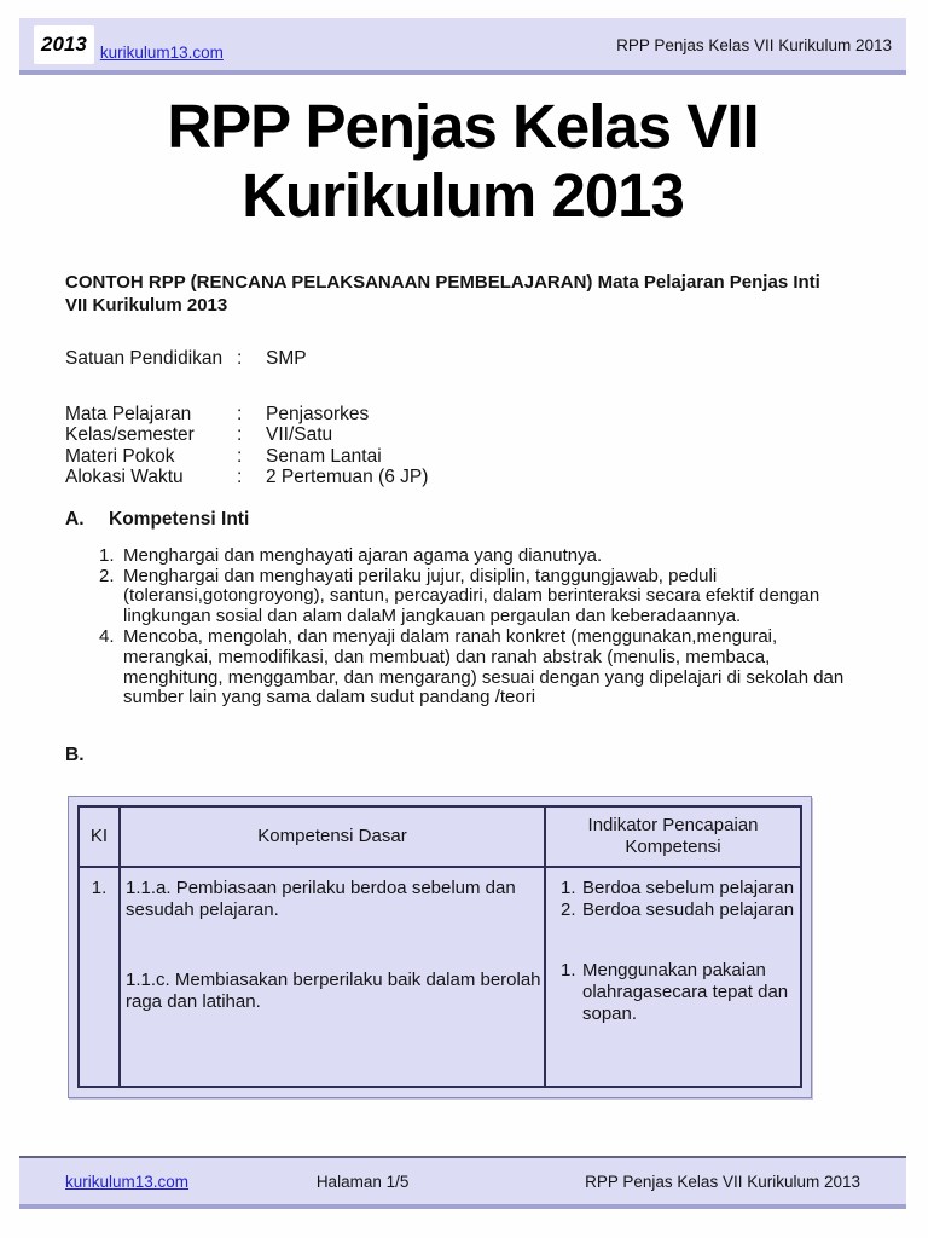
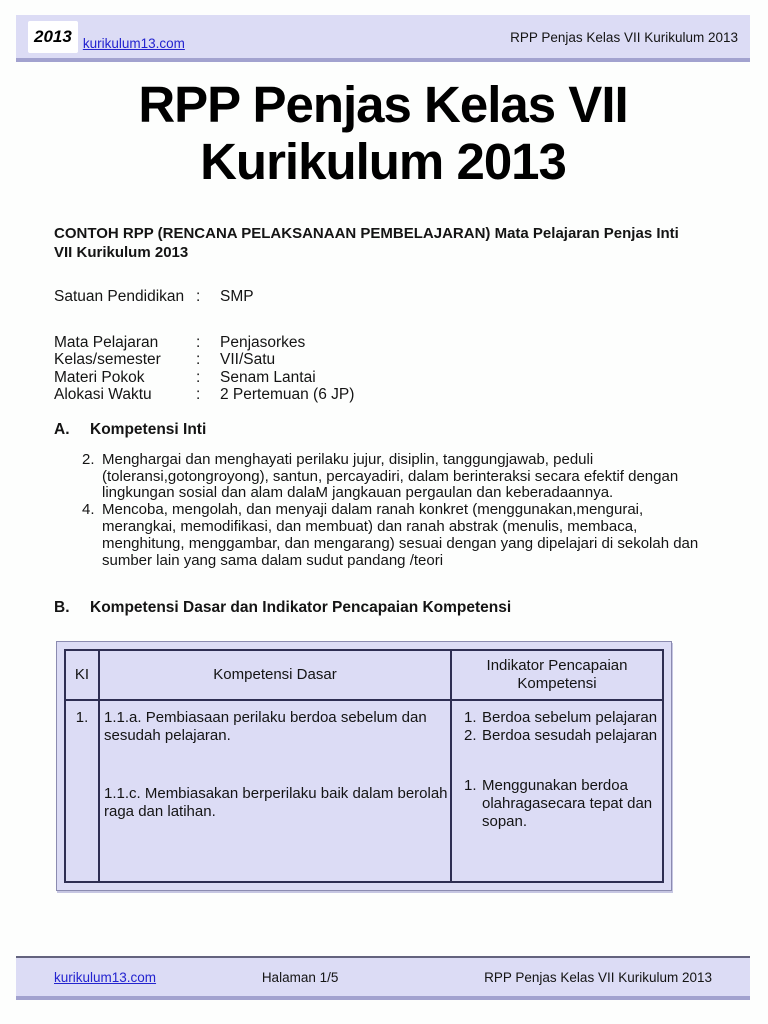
  2013
  kurikulum13.com
  RPP Penjas Kelas VII Kurikulum 2013
  RPP Penjas Kelas VII Kurikulum 2013
  CONTOH RPP (RENCANA PELAKSANAAN PEMBELAJARAN) Mata Pelajaran Penjas Inti VII Kurikulum 2013
  Satuan Pendidikan
  :
  SMP
  Mata Pelajaran
  :
  Penjasorkes
  Kelas/semester
  :
  VII/Satu
  Materi Pokok
  :
  Senam Lantai
  Alokasi Waktu
  :
  2 Pertemuan (6 JP)
  A.
  Kompetensi Inti
- 1.
- Menghargai dan menghayati ajaran agama yang dianutnya.
  2.
  Menghargai dan menghayati perilaku jujur, disiplin, tanggungjawab, peduli (toleransi,gotongroyong), santun, percayadiri, dalam berinteraksi secara efektif dengan lingkungan sosial dan alam dalaM jangkauan pergaulan dan keberadaannya.
  4.
  Mencoba, mengolah, dan menyaji dalam ranah konkret (menggunakan,mengurai, merangkai, memodifikasi, dan membuat) dan ranah abstrak (menulis, membaca, menghitung, menggambar, dan mengarang) sesuai dengan yang dipelajari di sekolah dan sumber lain yang sama dalam sudut pandang /teori
  B.
+ Kompetensi Dasar dan Indikator Pencapaian Kompetensi
  KI	Kompetensi Dasar	Indikator Pencapaian Kompetensi
- 1.	1.1.a. Pembiasaan perilaku berdoa sebelum dan sesudah pelajaran. 1.1.c. Membiasakan berperilaku baik dalam berolah raga dan latihan.	1. Berdoa sebelum pelajaran 2. Berdoa sesudah pelajaran 1. Menggunakan pakaian olahragasecara tepat dan sopan.
+ 1.	1.1.a. Pembiasaan perilaku berdoa sebelum dan sesudah pelajaran. 1.1.c. Membiasakan berperilaku baik dalam berolah raga dan latihan.	1. Berdoa sebelum pelajaran 2. Berdoa sesudah pelajaran 1. Menggunakan berdoa olahragasecara tepat dan sopan.
  kurikulum13.com
  Halaman 1/5
  RPP Penjas Kelas VII Kurikulum 2013
